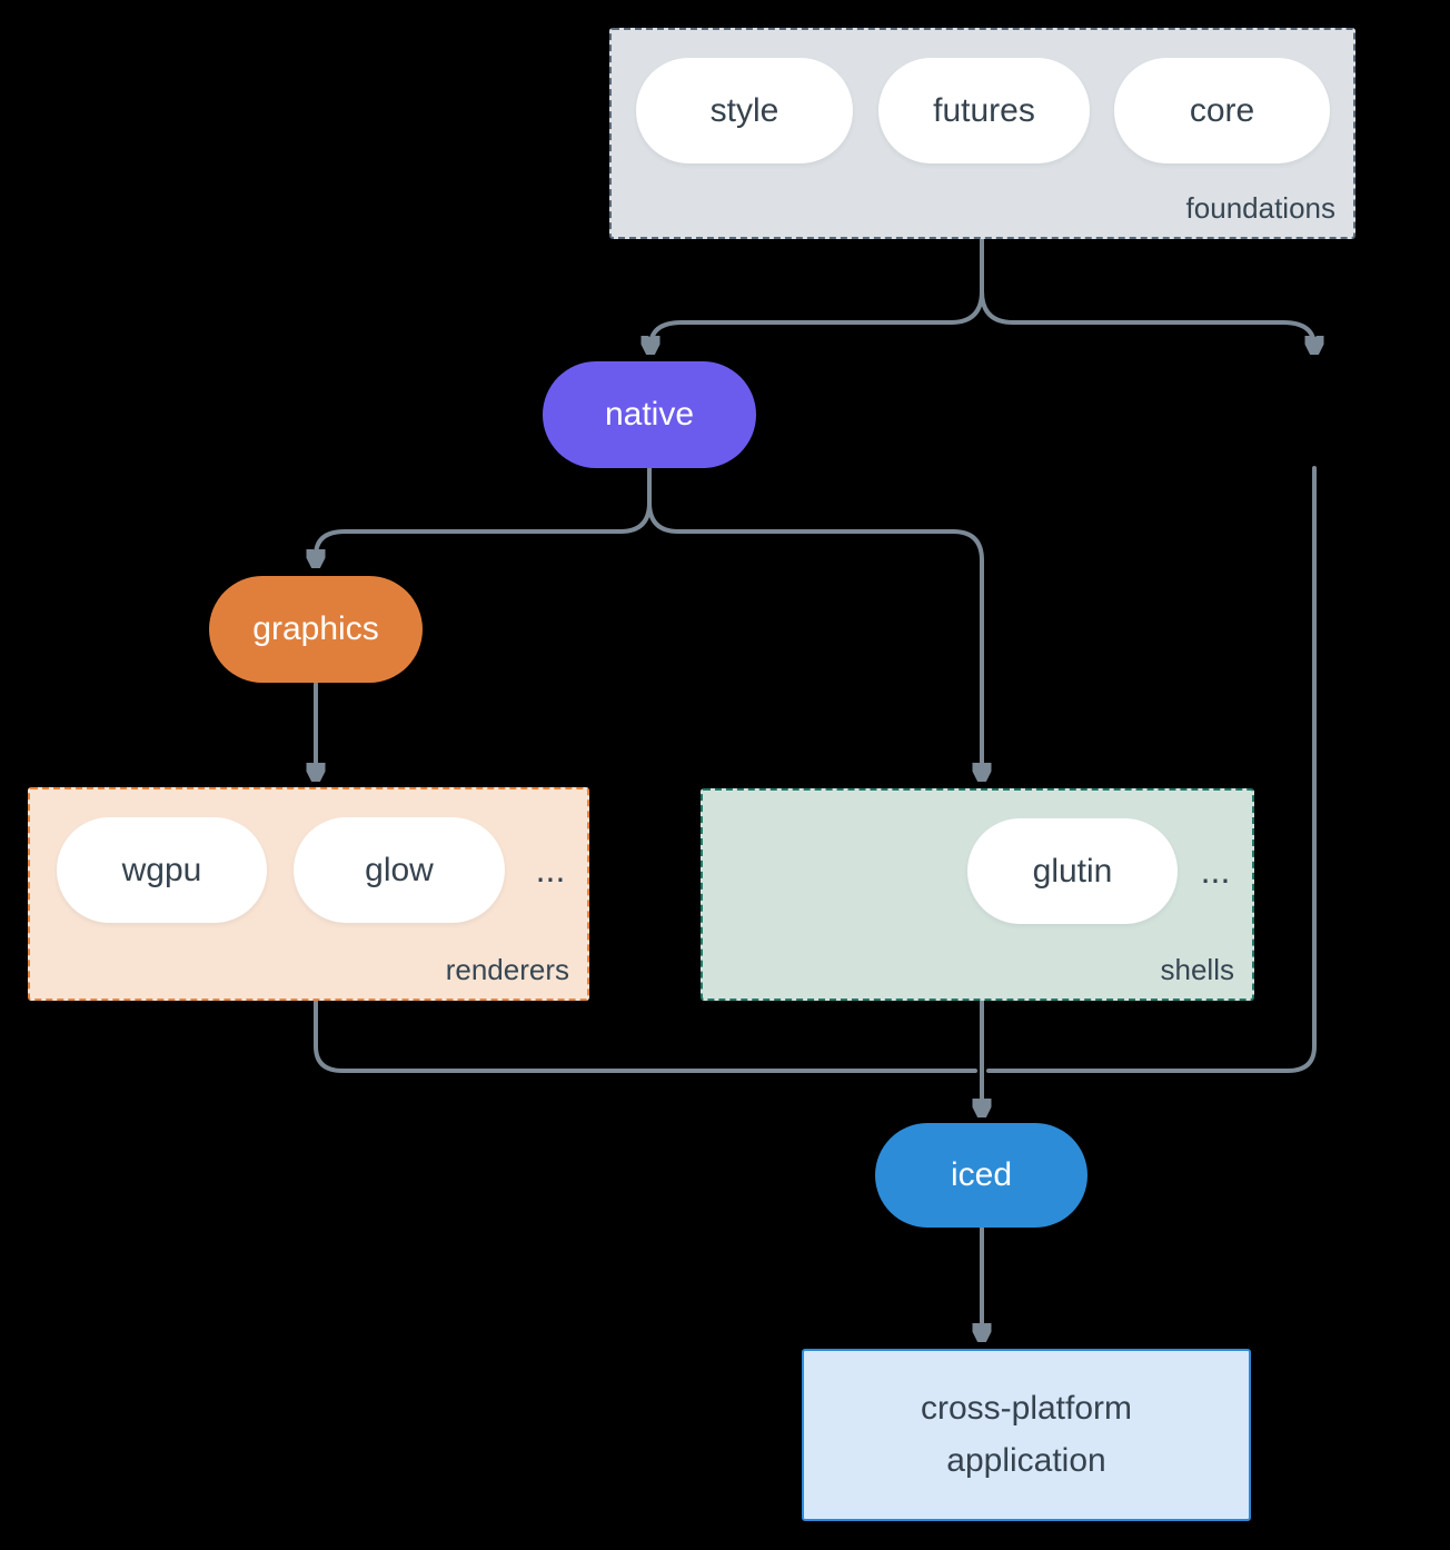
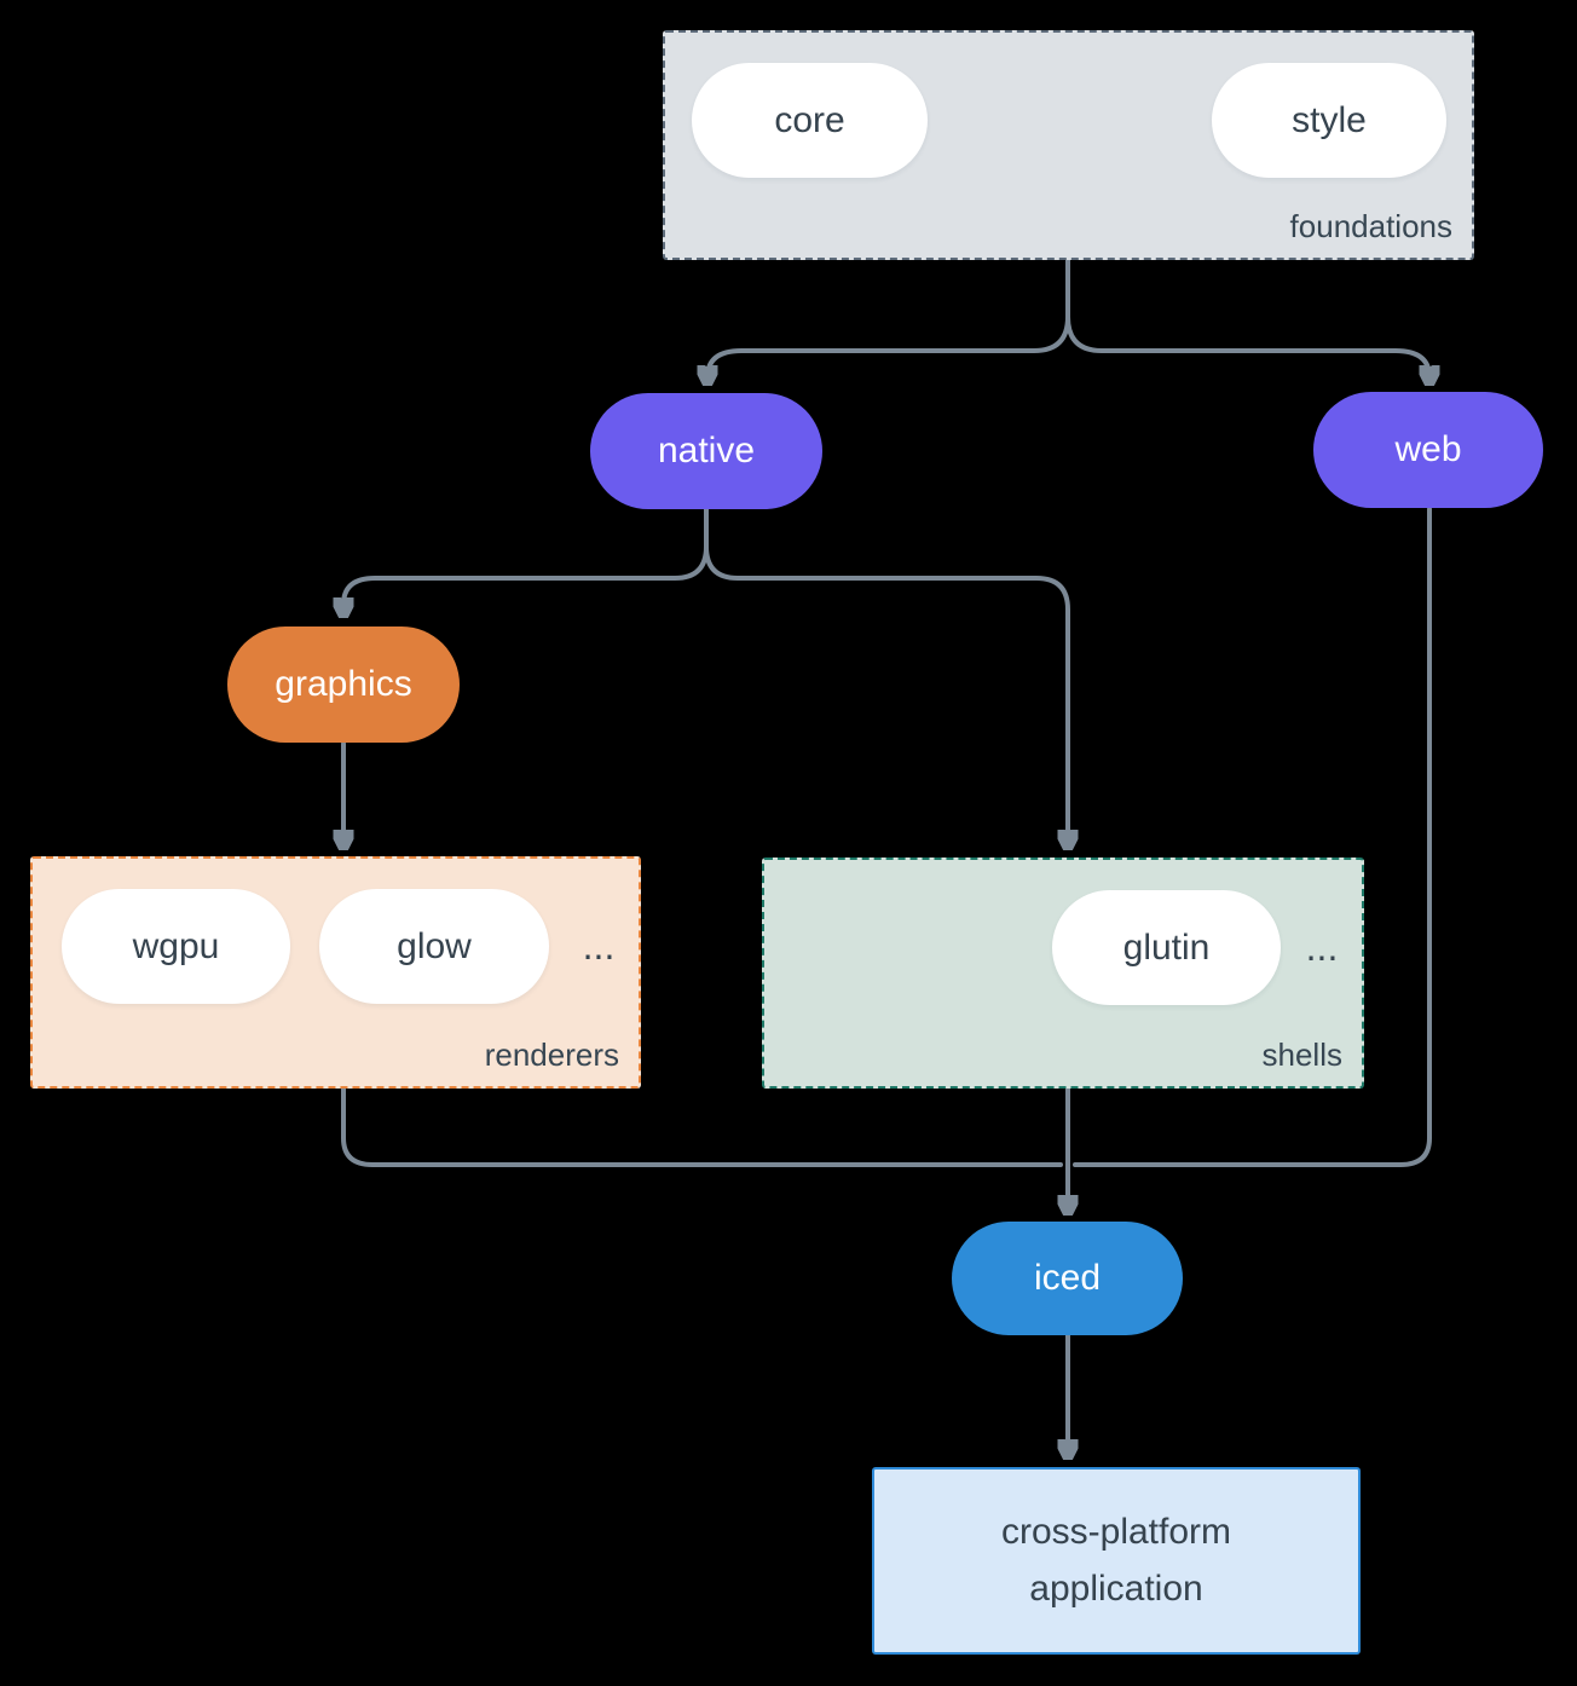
- style
+ core
- futures
- core
+ style
  foundations
  native
+ web
  graphics
  wgpu
  glow
  ...
  renderers
  glutin
  ...
  shells
  iced
  cross-platform application
